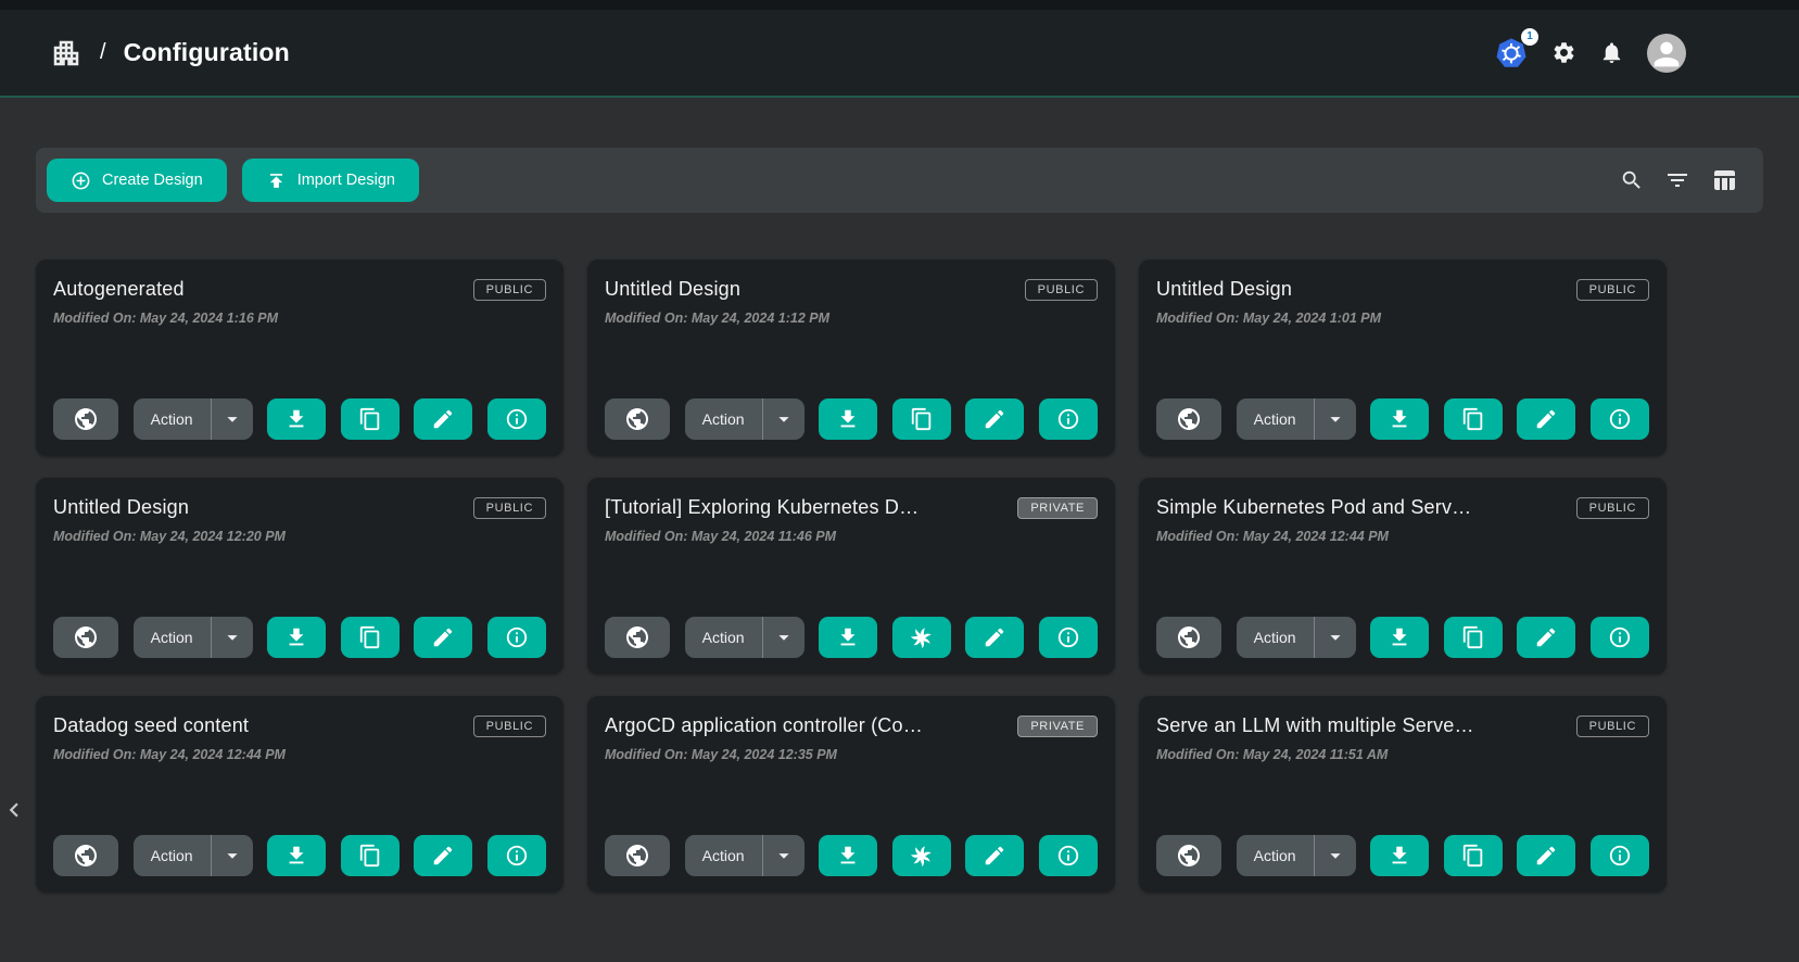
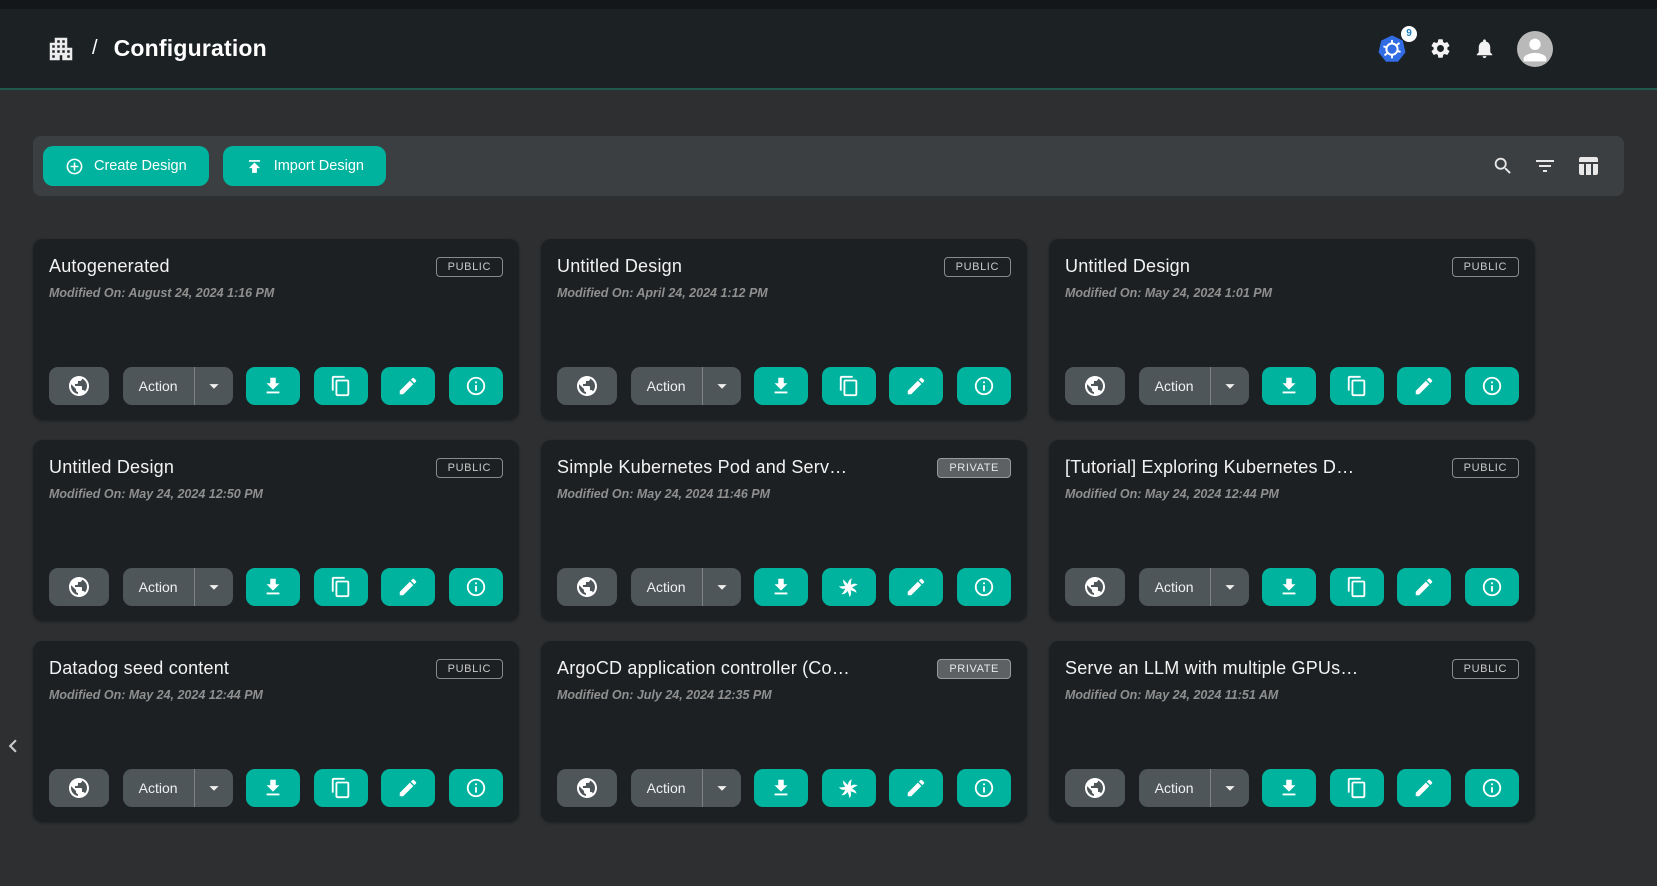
  /
  Configuration
- 1
+ 9
  Create Design
  Import Design
  Autogenerated
  PUBLIC
- Modified On: May 24, 2024 1:16 PM
+ Modified On: August 24, 2024 1:16 PM
  Action
  Untitled Design
  PUBLIC
- Modified On: May 24, 2024 1:12 PM
+ Modified On: April 24, 2024 1:12 PM
  Action
  Untitled Design
  PUBLIC
  Modified On: May 24, 2024 1:01 PM
  Action
  Untitled Design
  PUBLIC
- Modified On: May 24, 2024 12:20 PM
+ Modified On: May 24, 2024 12:50 PM
  Action
- [Tutorial] Exploring Kubernetes D…
+ Simple Kubernetes Pod and Serv…
  PRIVATE
  Modified On: May 24, 2024 11:46 PM
  Action
- Simple Kubernetes Pod and Serv…
+ [Tutorial] Exploring Kubernetes D…
  PUBLIC
  Modified On: May 24, 2024 12:44 PM
  Action
  Datadog seed content
  PUBLIC
  Modified On: May 24, 2024 12:44 PM
  Action
  ArgoCD application controller (Co…
  PRIVATE
- Modified On: May 24, 2024 12:35 PM
+ Modified On: July 24, 2024 12:35 PM
  Action
- Serve an LLM with multiple Serve…
+ Serve an LLM with multiple GPUs…
  PUBLIC
  Modified On: May 24, 2024 11:51 AM
  Action
